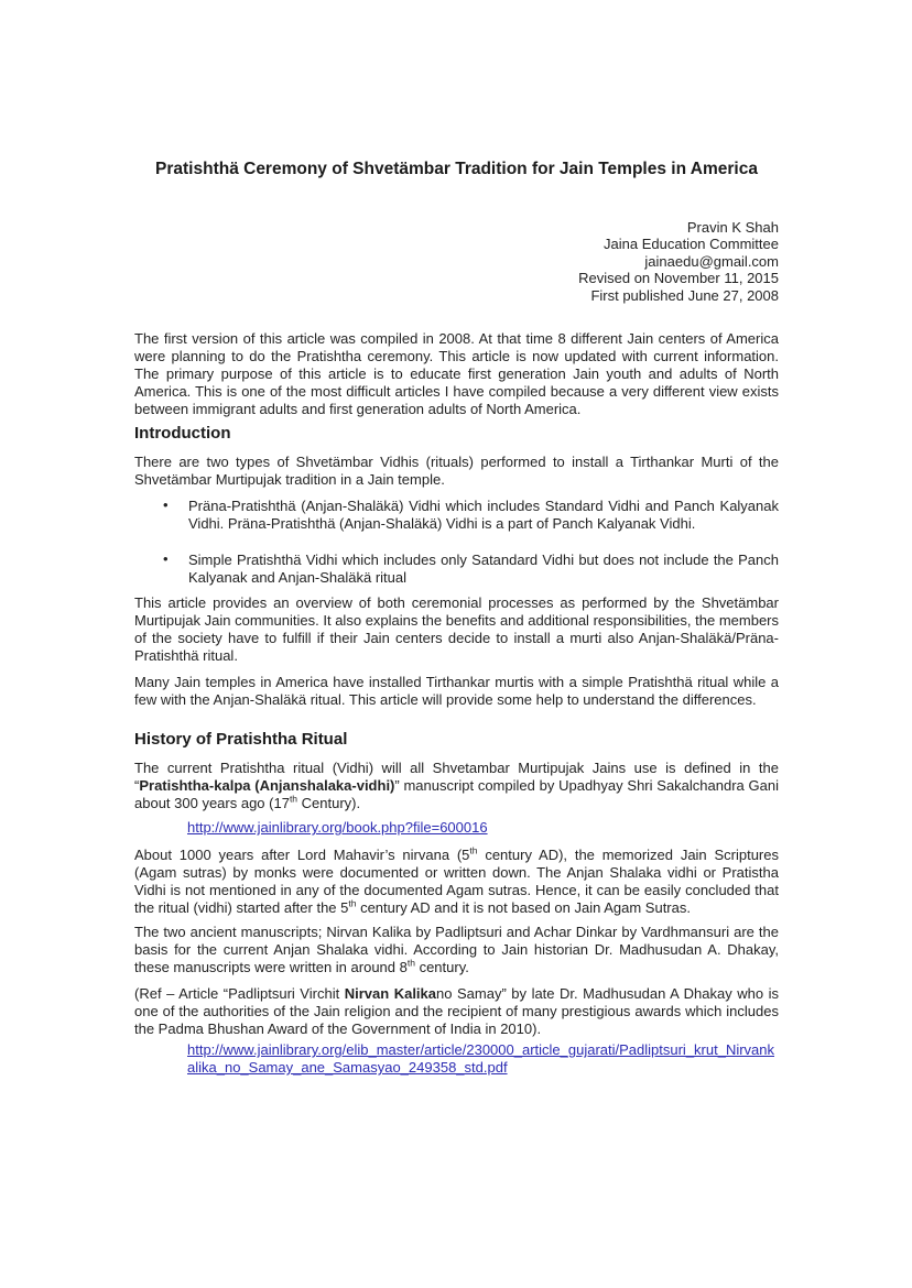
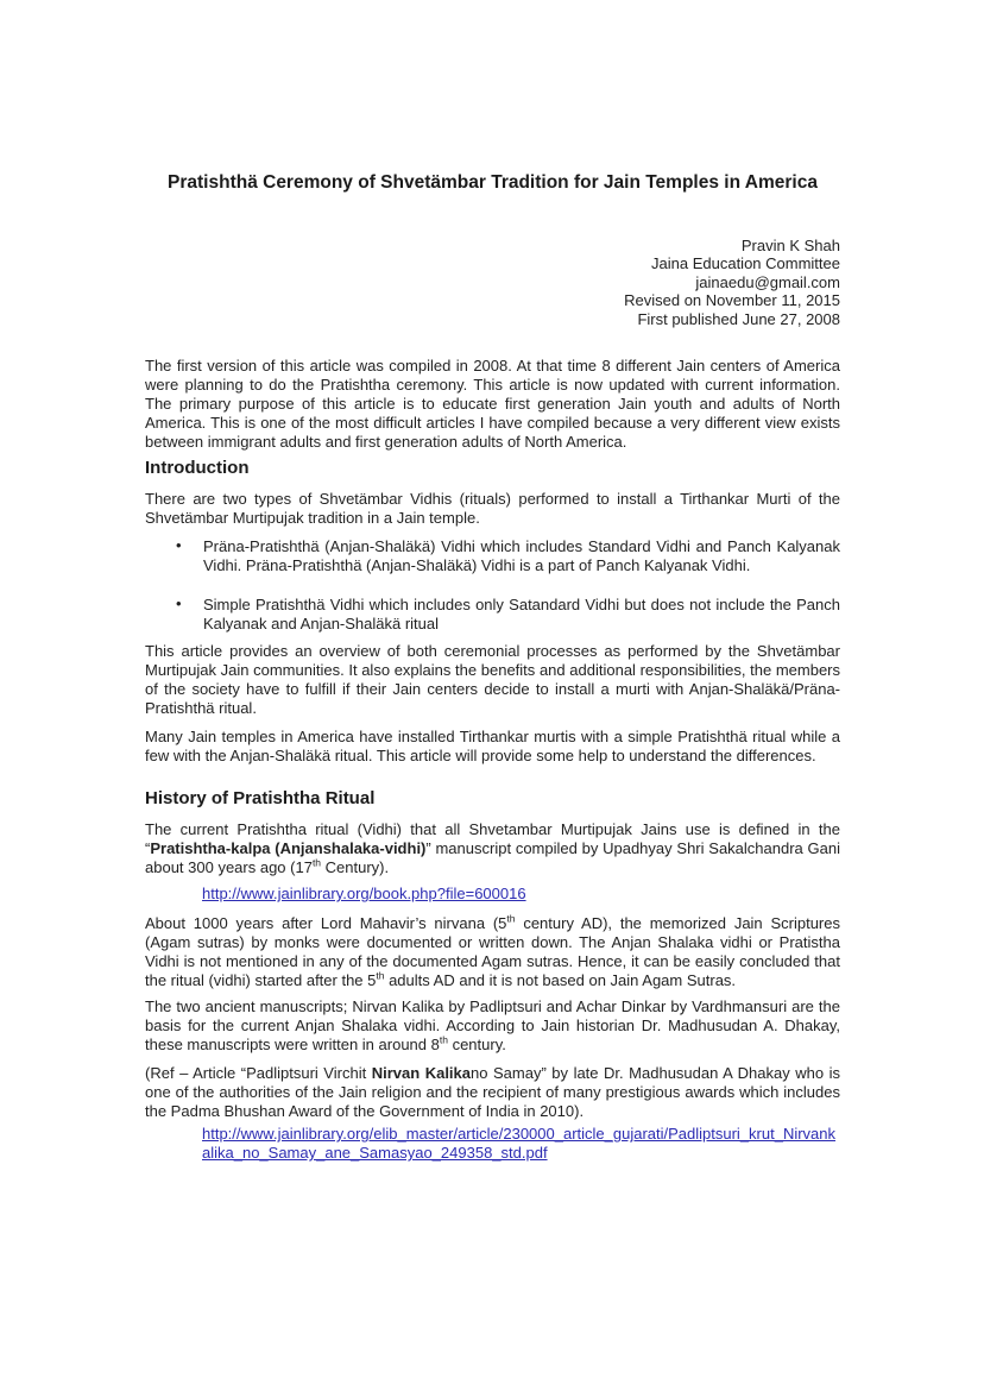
  Pratishthä Ceremony of Shvetämbar Tradition for Jain Temples in America
  Pravin K Shah
  Jaina Education Committee
  jainaedu@gmail.com
  Revised on November 11, 2015
  First published June 27, 2008
  The first version of this article was compiled in 2008. At that time 8 different Jain centers of America were planning to do the Pratishtha ceremony. This article is now updated with current information. The primary purpose of this article is to educate first generation Jain youth and adults of North America. This is one of the most difficult articles I have compiled because a very different view exists between immigrant adults and first generation adults of North America.
  Introduction
  There are two types of Shvetämbar Vidhis (rituals) performed to install a Tirthankar Murti of the Shvetämbar Murtipujak tradition in a Jain temple.
  •
  Präna-Pratishthä (Anjan-Shaläkä) Vidhi which includes Standard Vidhi and Panch Kalyanak Vidhi. Präna-Pratishthä (Anjan-Shaläkä) Vidhi is a part of Panch Kalyanak Vidhi.
  •
  Simple Pratishthä Vidhi which includes only Satandard Vidhi but does not include the Panch Kalyanak and Anjan-Shaläkä ritual
- This article provides an overview of both ceremonial processes as performed by the Shvetämbar Murtipujak Jain communities. It also explains the benefits and additional responsibilities, the members of the society have to fulfill if their Jain centers decide to install a murti also Anjan-Shaläkä/Präna-Pratishthä ritual.
+ This article provides an overview of both ceremonial processes as performed by the Shvetämbar Murtipujak Jain communities. It also explains the benefits and additional responsibilities, the members of the society have to fulfill if their Jain centers decide to install a murti with Anjan-Shaläkä/Präna-Pratishthä ritual.
  Many Jain temples in America have installed Tirthankar murtis with a simple Pratishthä ritual while a few with the Anjan-Shaläkä ritual. This article will provide some help to understand the differences.
  History of Pratishtha Ritual
- The current Pratishtha ritual (Vidhi) will all Shvetambar Murtipujak Jains use is defined in the “Pratishtha-kalpa (Anjanshalaka-vidhi)” manuscript compiled by Upadhyay Shri Sakalchandra Gani about 300 years ago (17th Century).
+ The current Pratishtha ritual (Vidhi) that all Shvetambar Murtipujak Jains use is defined in the “Pratishtha-kalpa (Anjanshalaka-vidhi)” manuscript compiled by Upadhyay Shri Sakalchandra Gani about 300 years ago (17th Century).
  http://www.jainlibrary.org/book.php?file=600016
- About 1000 years after Lord Mahavir’s nirvana (5th century AD), the memorized Jain Scriptures (Agam sutras) by monks were documented or written down. The Anjan Shalaka vidhi or Pratistha Vidhi is not mentioned in any of the documented Agam sutras. Hence, it can be easily concluded that the ritual (vidhi) started after the 5th century AD and it is not based on Jain Agam Sutras.
+ About 1000 years after Lord Mahavir’s nirvana (5th century AD), the memorized Jain Scriptures (Agam sutras) by monks were documented or written down. The Anjan Shalaka vidhi or Pratistha Vidhi is not mentioned in any of the documented Agam sutras. Hence, it can be easily concluded that the ritual (vidhi) started after the 5th adults AD and it is not based on Jain Agam Sutras.
  The two ancient manuscripts; Nirvan Kalika by Padliptsuri and Achar Dinkar by Vardhmansuri are the basis for the current Anjan Shalaka vidhi. According to Jain historian Dr. Madhusudan A. Dhakay, these manuscripts were written in around 8th century.
  (Ref – Article “Padliptsuri Virchit Nirvan Kalikano Samay” by late Dr. Madhusudan A Dhakay who is one of the authorities of the Jain religion and the recipient of many prestigious awards which includes the Padma Bhushan Award of the Government of India in 2010).
  http://www.jainlibrary.org/elib_master/article/230000_article_gujarati/Padliptsuri_krut_Nirvankalika_no_Samay_ane_Samasyao_249358_std.pdf
